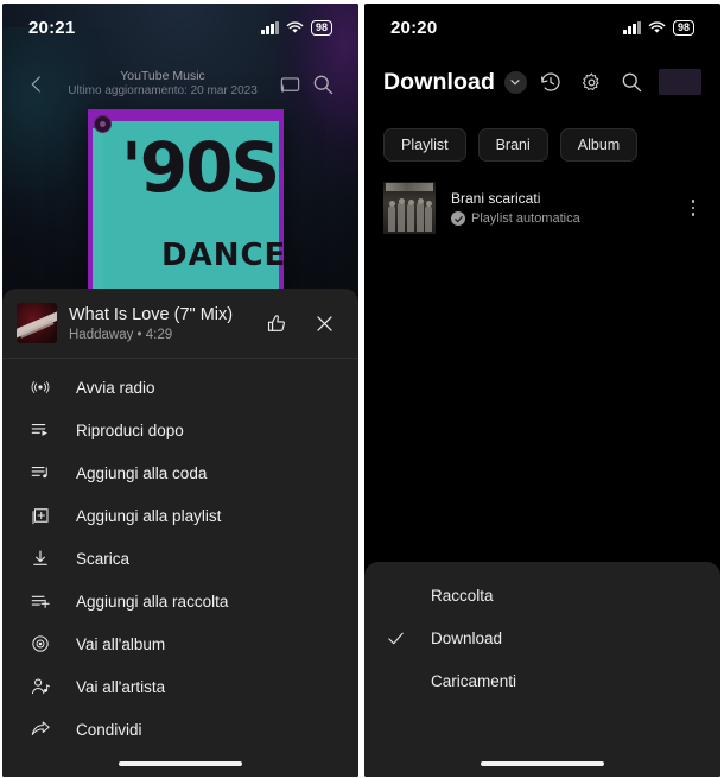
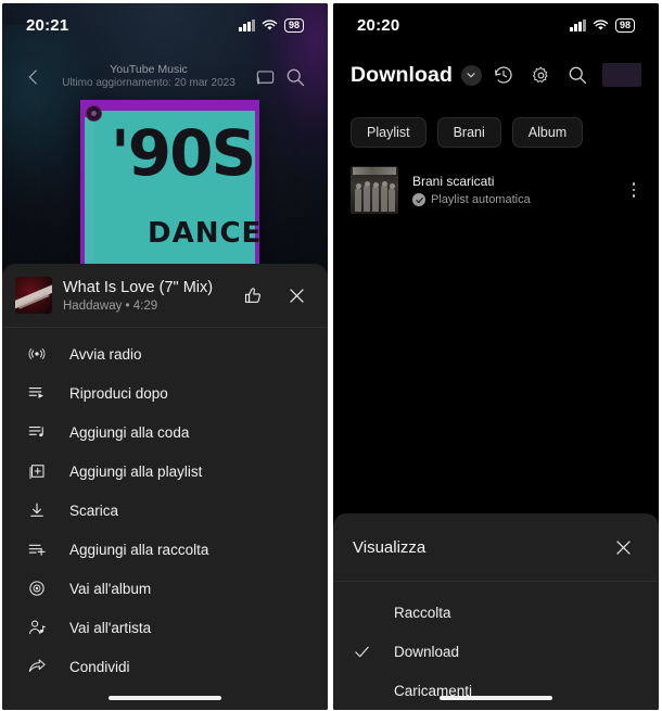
  20:21
  98
  YouTube Music
  Ultimo aggiornamento: 20 mar 2023
  '90S
  DANCE
  What Is Love (7" Mix)
  Haddaway • 4:29
  Avvia radio
  Riproduci dopo
  Aggiungi alla coda
  Aggiungi alla playlist
  Scarica
  Aggiungi alla raccolta
  Vai all'album
  Vai all'artista
  Condividi
  20:20
  98
  Download
  Playlist
  Brani
  Album
  Brani scaricati
  Playlist automatica
+ Visualizza
  Raccolta
  Download
  Caricamenti
